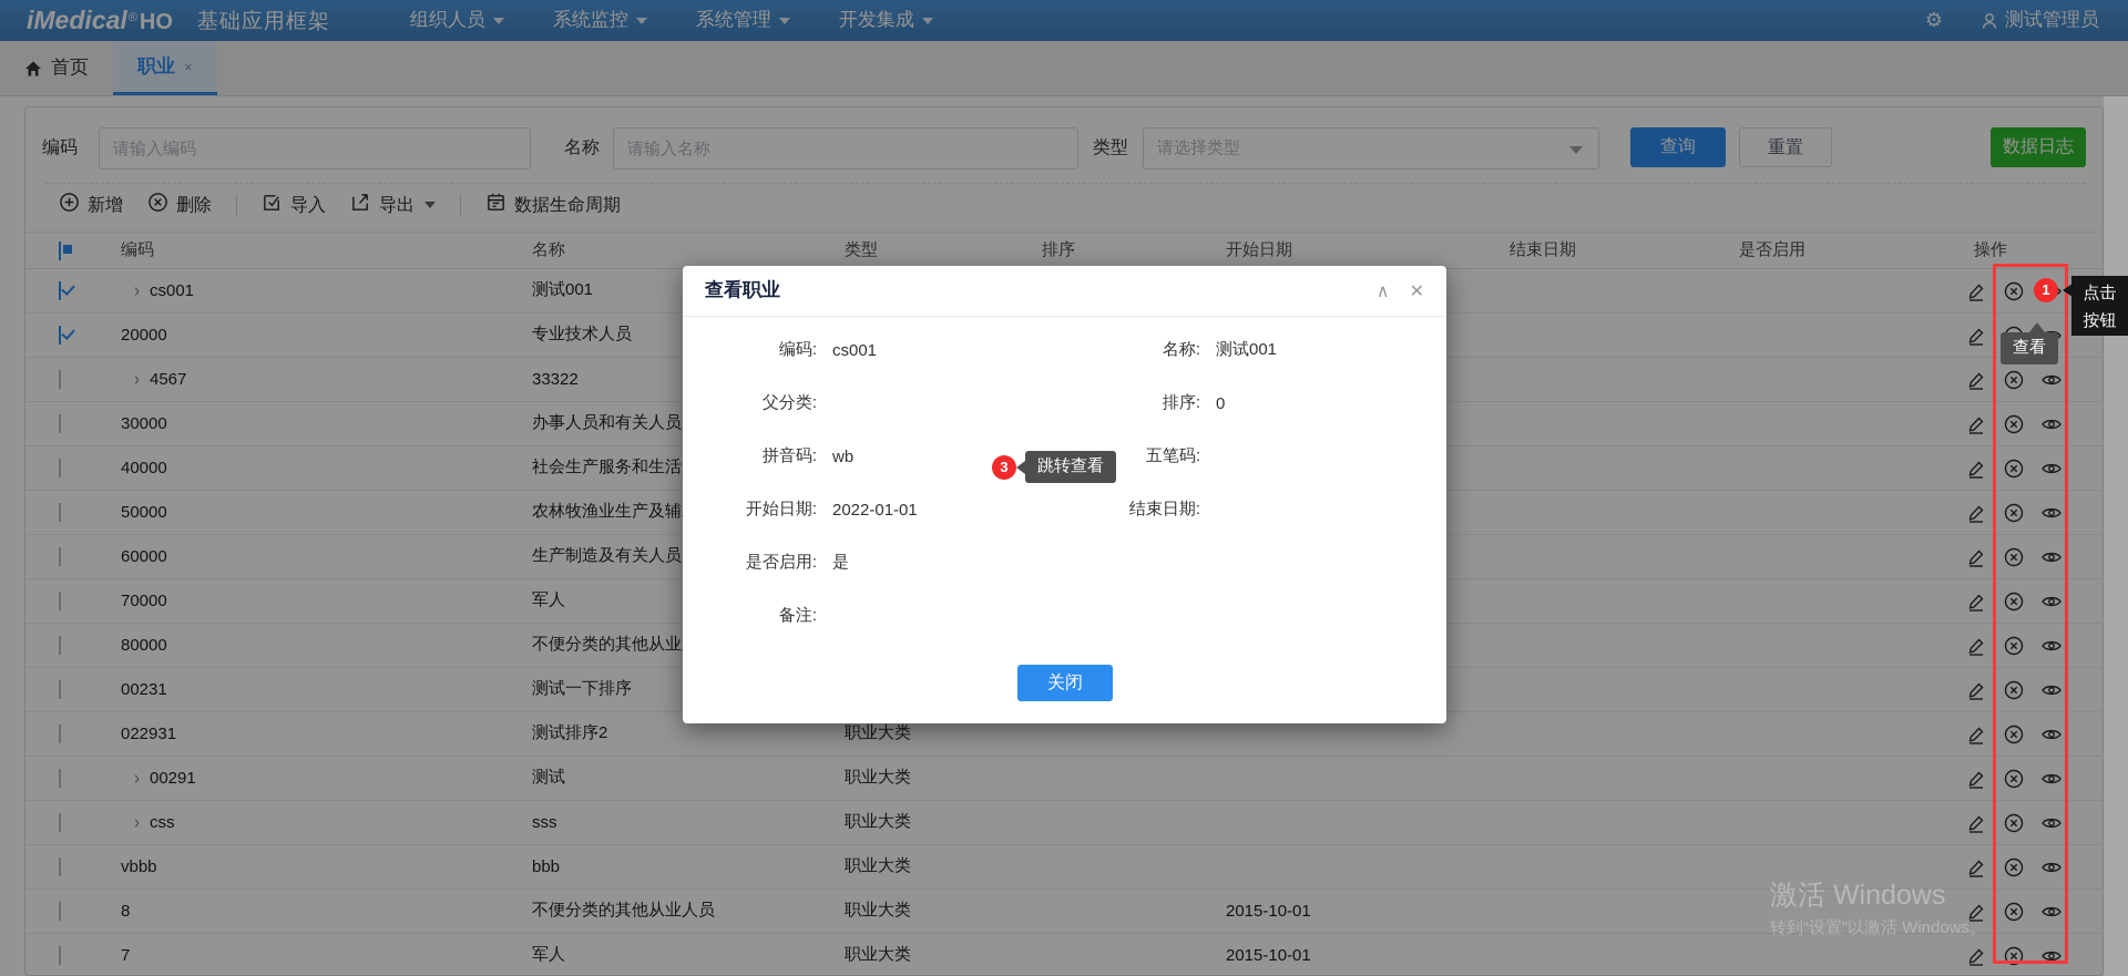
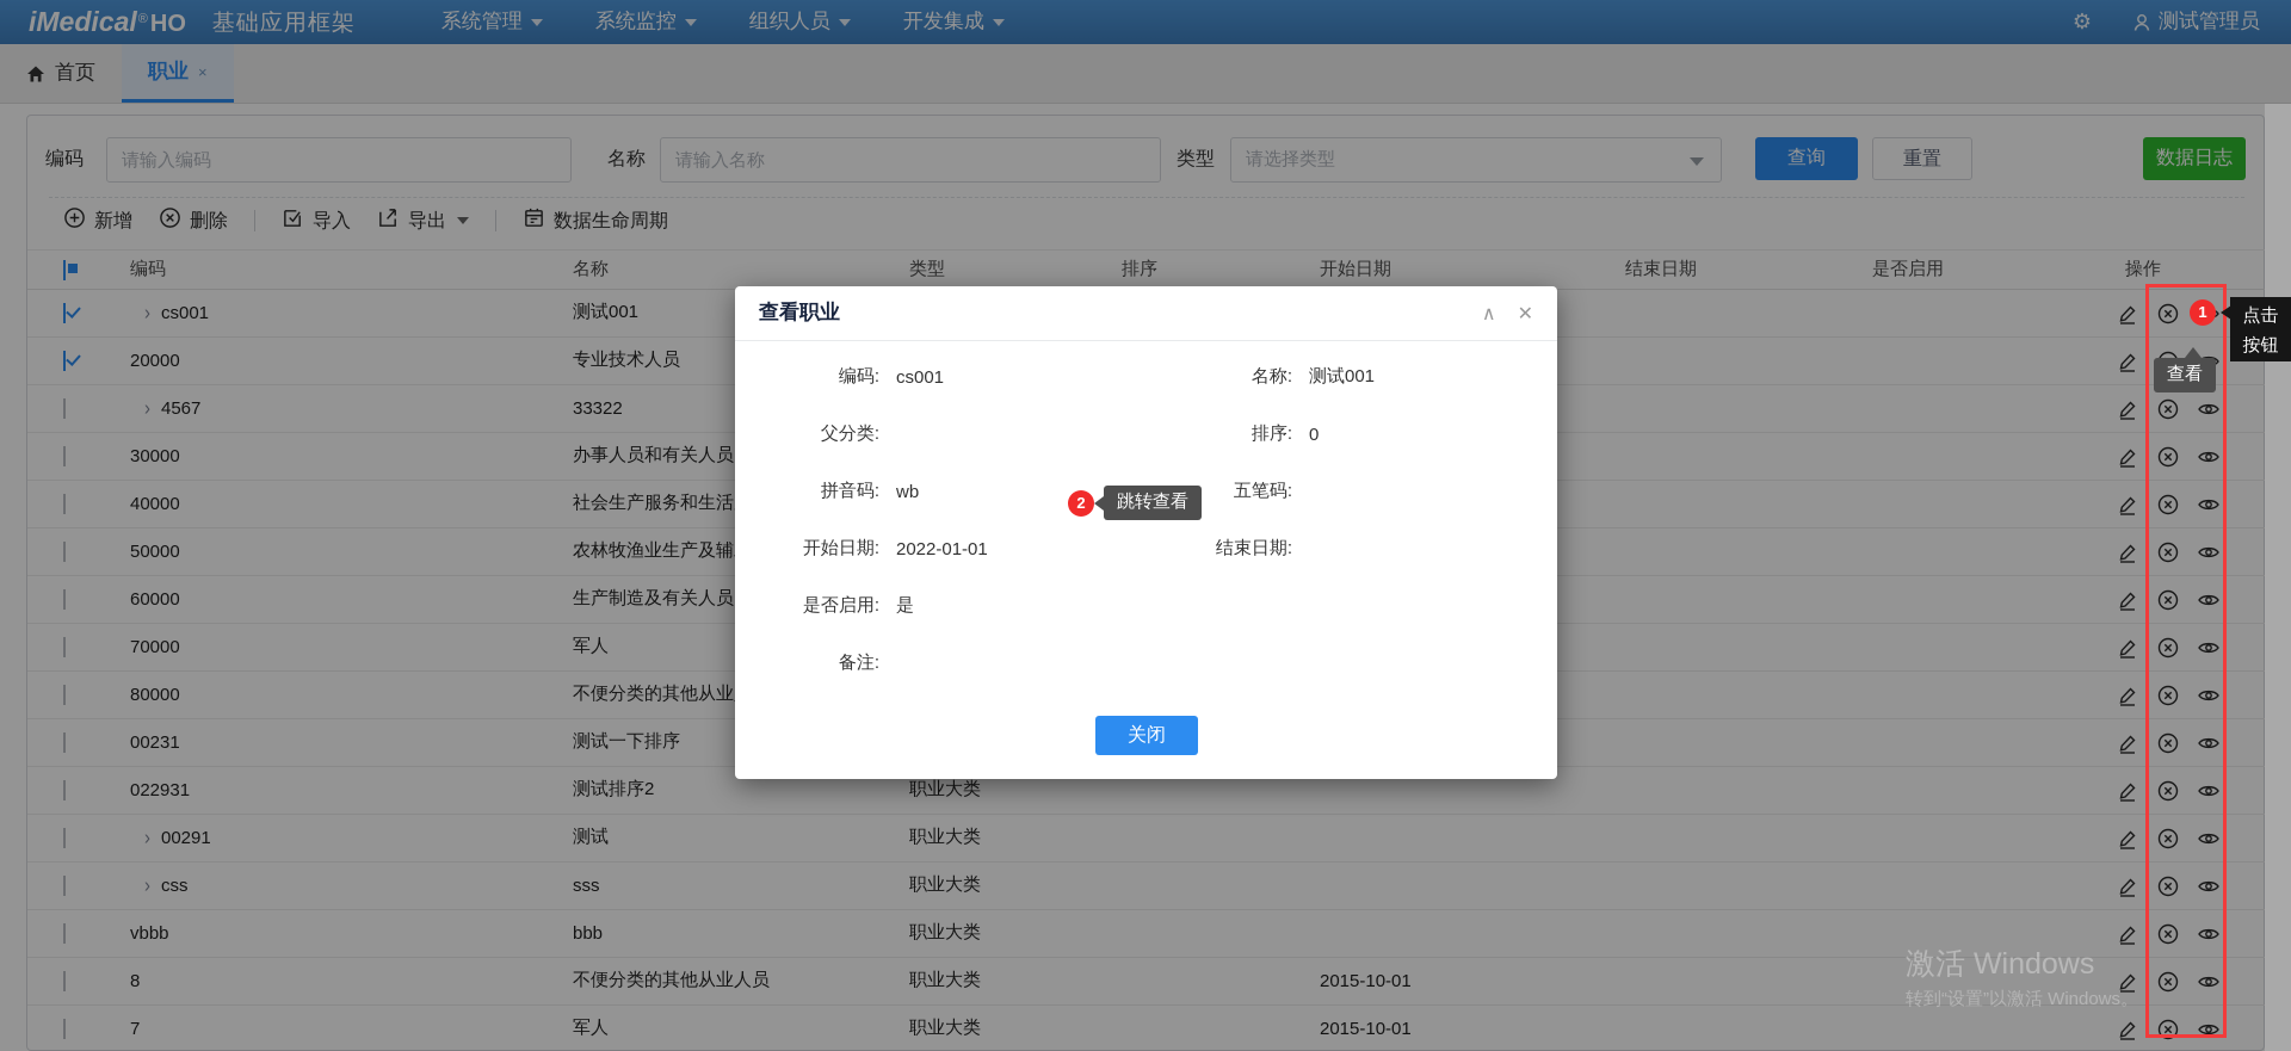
  iMedical
  ®
  HO
  基础应用框架
- 组织人员
+ 系统管理
  系统监控
- 系统管理
+ 组织人员
  开发集成
  ⚙
  测试管理员
  首页
  职业
  ×
  编码
  请输入编码
  名称
  请输入名称
  类型
  请选择类型
  查询
  重置
  数据日志
  新增
  删除
  导入
  导出
  数据生命周期
  编码
  名称
  类型
  排序
  开始日期
  结束日期
  是否启用
  操作
  ›
  cs001
  测试001
  20000
  专业技术人员
  ›
  4567
  33322
  30000
  办事人员和有关人员
  40000
  50000
  农林牧渔业生产及辅
  60000
  生产制造及有关人员
  70000
  军人
  80000
  不便分类的其他从业
  00231
  测试一下排序
  022931
  测试排序2
  职业大类
  ›
  00291
  测试
  职业大类
  ›
  css
  sss
  职业大类
  vbbb
  bbb
  职业大类
  8
  不便分类的其他从业人员
  职业大类
  2015-10-01
  7
  军人
  职业大类
  2015-10-01
  查看职业
  ∧
  ✕
  编码:
  cs001
  名称:
  测试001
  父分类:
  排序:
  0
  拼音码:
  wb
  五笔码:
  开始日期:
  2022-01-01
  结束日期:
  是否启用:
  是
  备注:
  关闭
  1
  点击
  按钮
  查看
- 3
+ 2
  跳转查看
  激活 Windows
  转到“设置”以激活 Windows。
